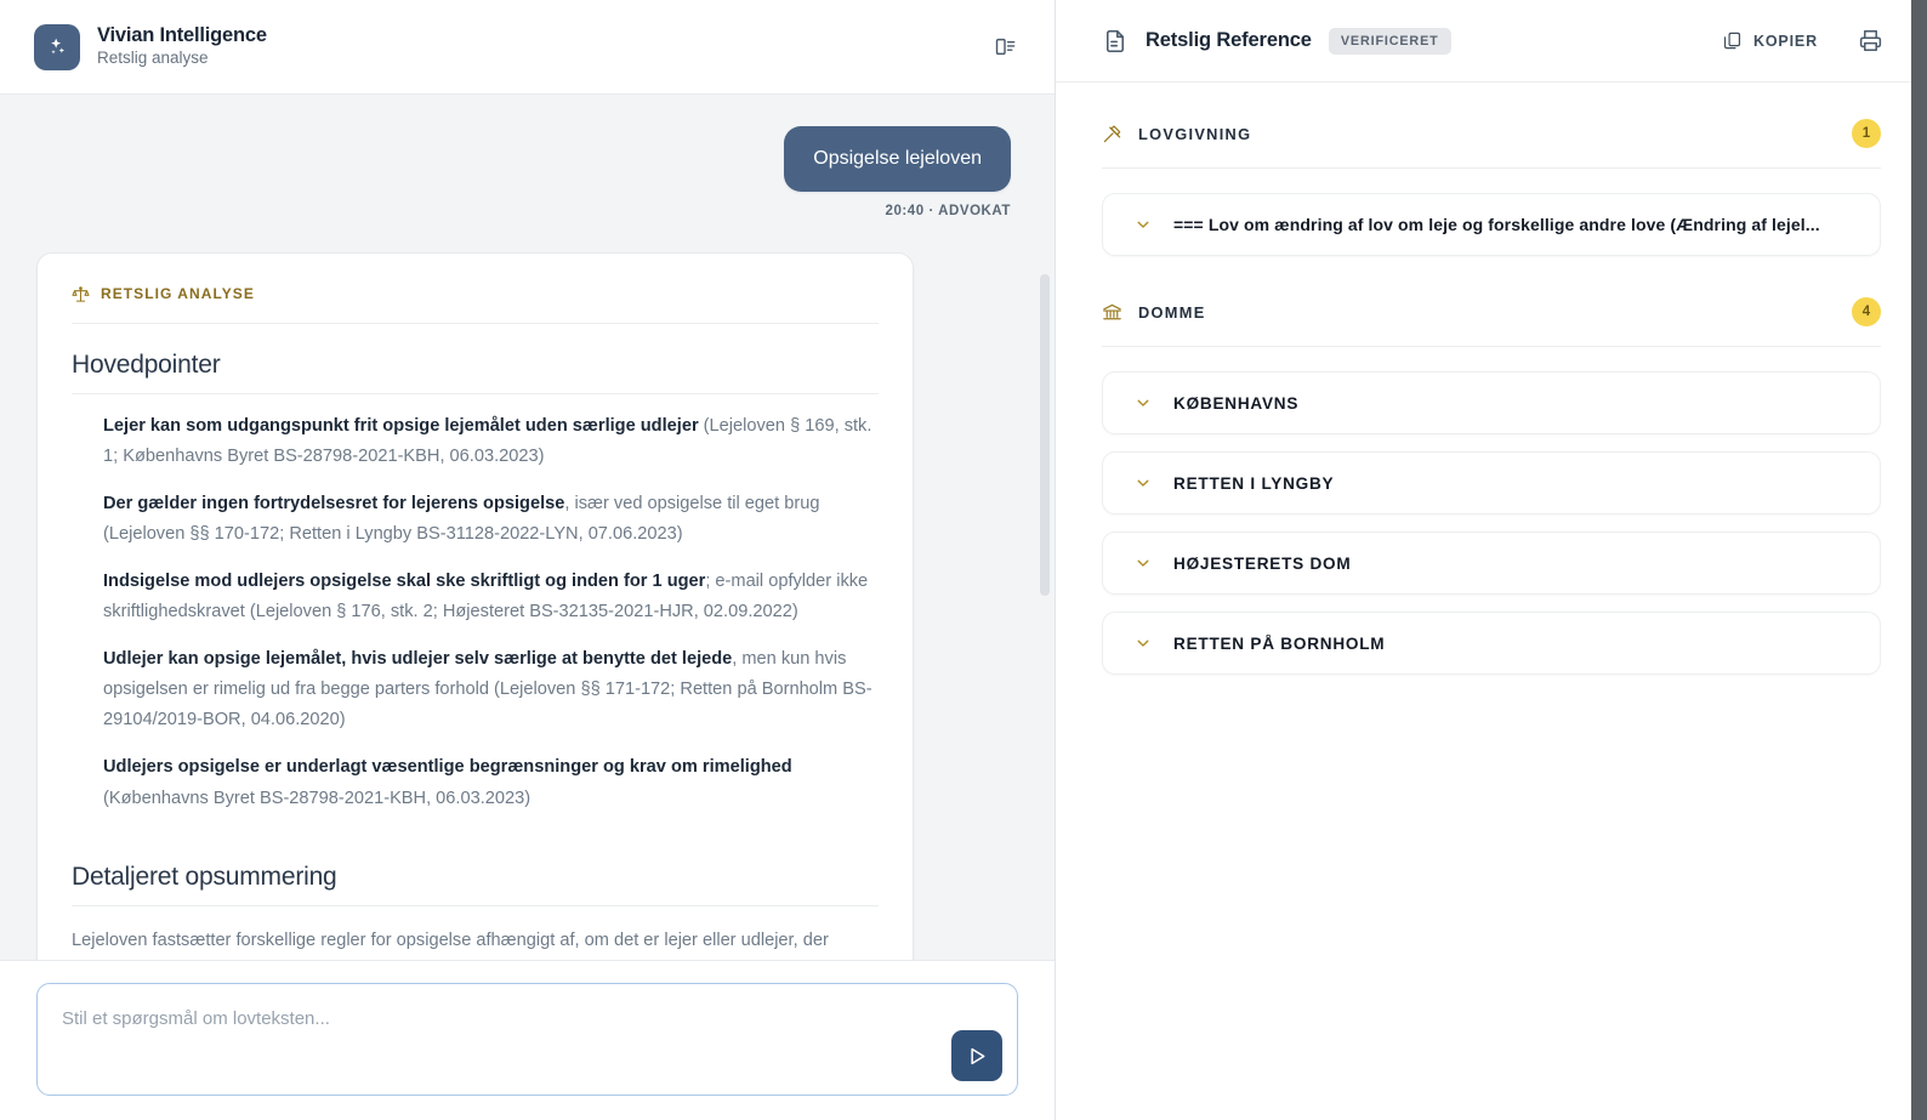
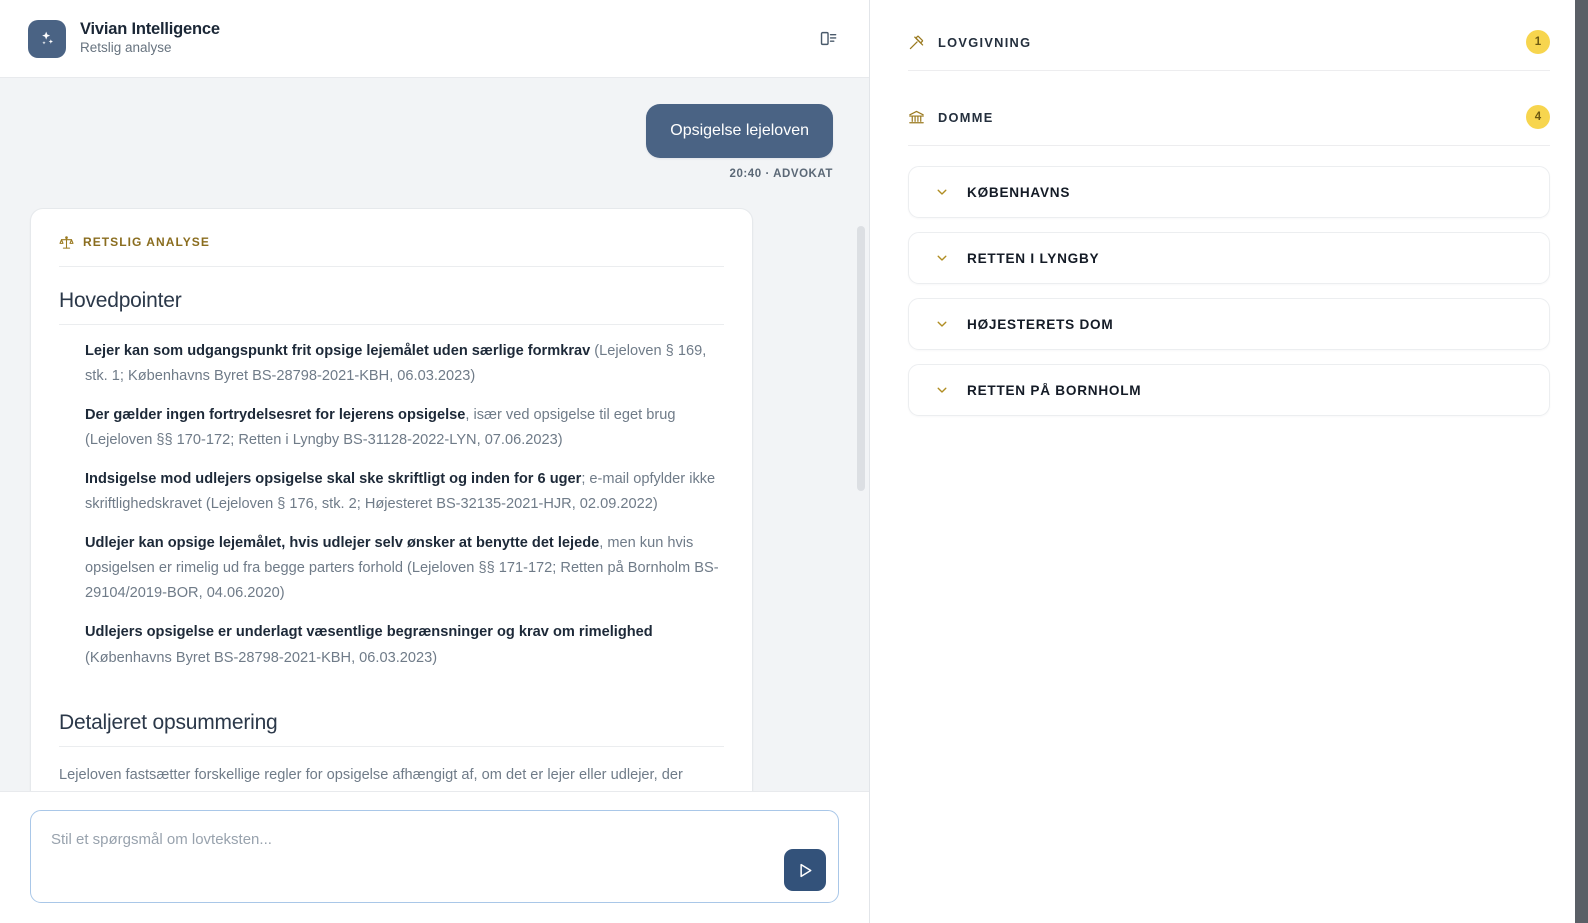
  Vivian Intelligence
  Retslig analyse
  Opsigelse lejeloven
  20:40 · ADVOKAT
  RETSLIG ANALYSE
  Hovedpointer
- Lejer kan som udgangspunkt frit opsige lejemålet uden særlige udlejer (Lejeloven § 169, stk. 1; Københavns Byret BS-28798-2021-KBH, 06.03.2023)
+ Lejer kan som udgangspunkt frit opsige lejemålet uden særlige formkrav (Lejeloven § 169, stk. 1; Københavns Byret BS-28798-2021-KBH, 06.03.2023)
  Der gælder ingen fortrydelsesret for lejerens opsigelse, især ved opsigelse til eget brug (Lejeloven §§ 170-172; Retten i Lyngby BS-31128-2022-LYN, 07.06.2023)
- Indsigelse mod udlejers opsigelse skal ske skriftligt og inden for 1 uger; e-mail opfylder ikke skriftlighedskravet (Lejeloven § 176, stk. 2; Højesteret BS-32135-2021-HJR, 02.09.2022)
+ Indsigelse mod udlejers opsigelse skal ske skriftligt og inden for 6 uger; e-mail opfylder ikke skriftlighedskravet (Lejeloven § 176, stk. 2; Højesteret BS-32135-2021-HJR, 02.09.2022)
- Udlejer kan opsige lejemålet, hvis udlejer selv særlige at benytte det lejede, men kun hvis opsigelsen er rimelig ud fra begge parters forhold (Lejeloven §§ 171-172; Retten på Bornholm BS-29104/2019-BOR, 04.06.2020)
+ Udlejer kan opsige lejemålet, hvis udlejer selv ønsker at benytte det lejede, men kun hvis opsigelsen er rimelig ud fra begge parters forhold (Lejeloven §§ 171-172; Retten på Bornholm BS-29104/2019-BOR, 04.06.2020)
  Udlejers opsigelse er underlagt væsentlige begrænsninger og krav om rimelighed (Københavns Byret BS-28798-2021-KBH, 06.03.2023)
  Detaljeret opsummering
  Lejeloven fastsætter forskellige regler for opsigelse afhængigt af, om det er lejer eller udlejer, der
  Stil et spørgsmål om lovteksten...
- Retslig Reference
- VERIFICERET
- KOPIER
  LOVGIVNING
  1
- === Lov om ændring af lov om leje og forskellige andre love (Ændring af lejel...
  DOMME
  4
  KØBENHAVNS
  RETTEN I LYNGBY
  HØJESTERETS DOM
  RETTEN PÅ BORNHOLM
